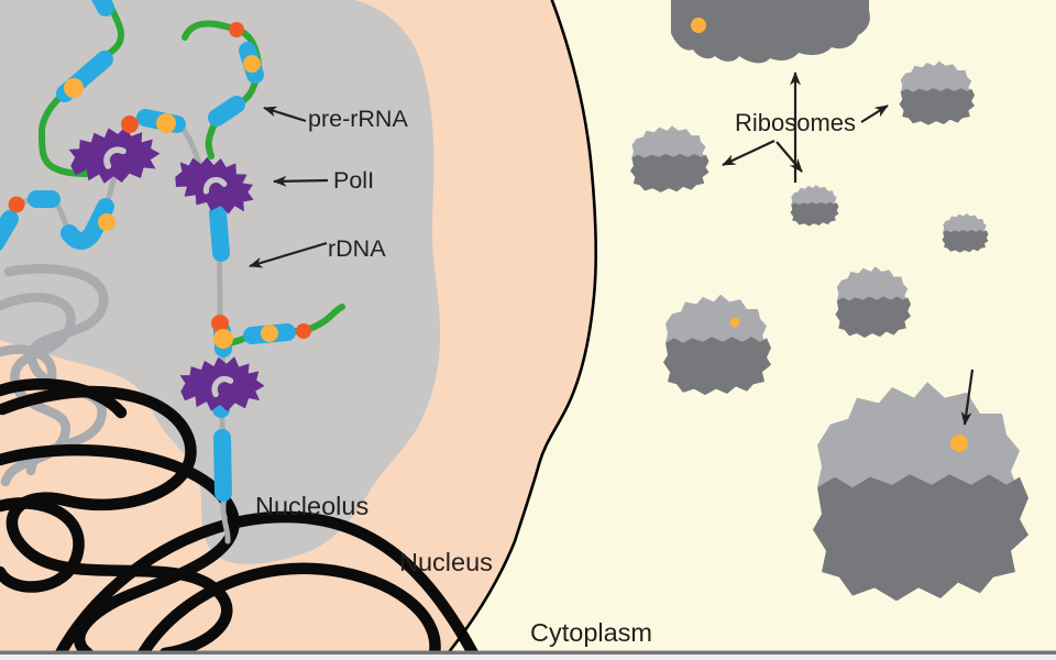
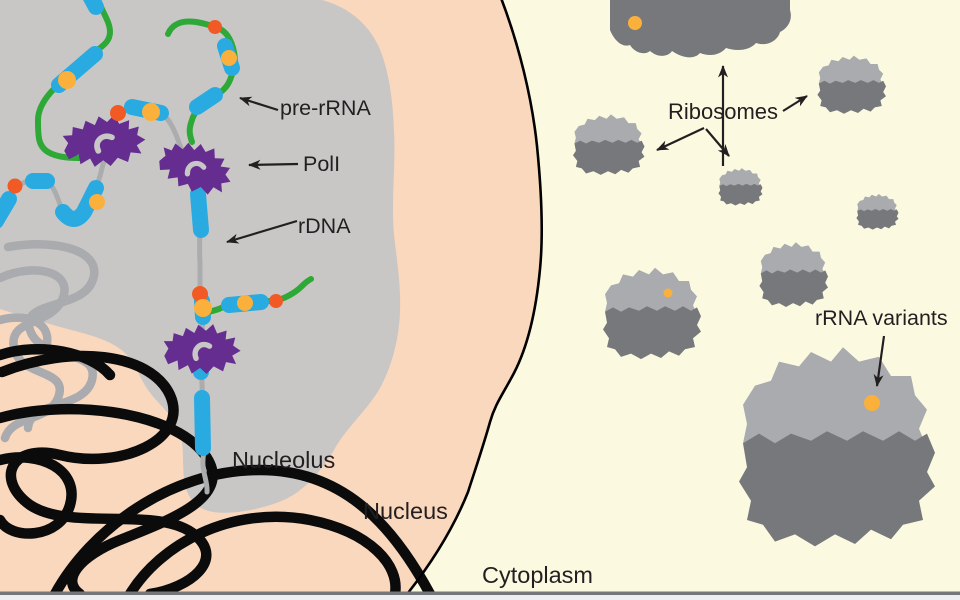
  pre-rRNA
  PolI
  rDNA
  Nucleolus
  Nucleus
  Cytoplasm
  Ribosomes
+ rRNA variants
